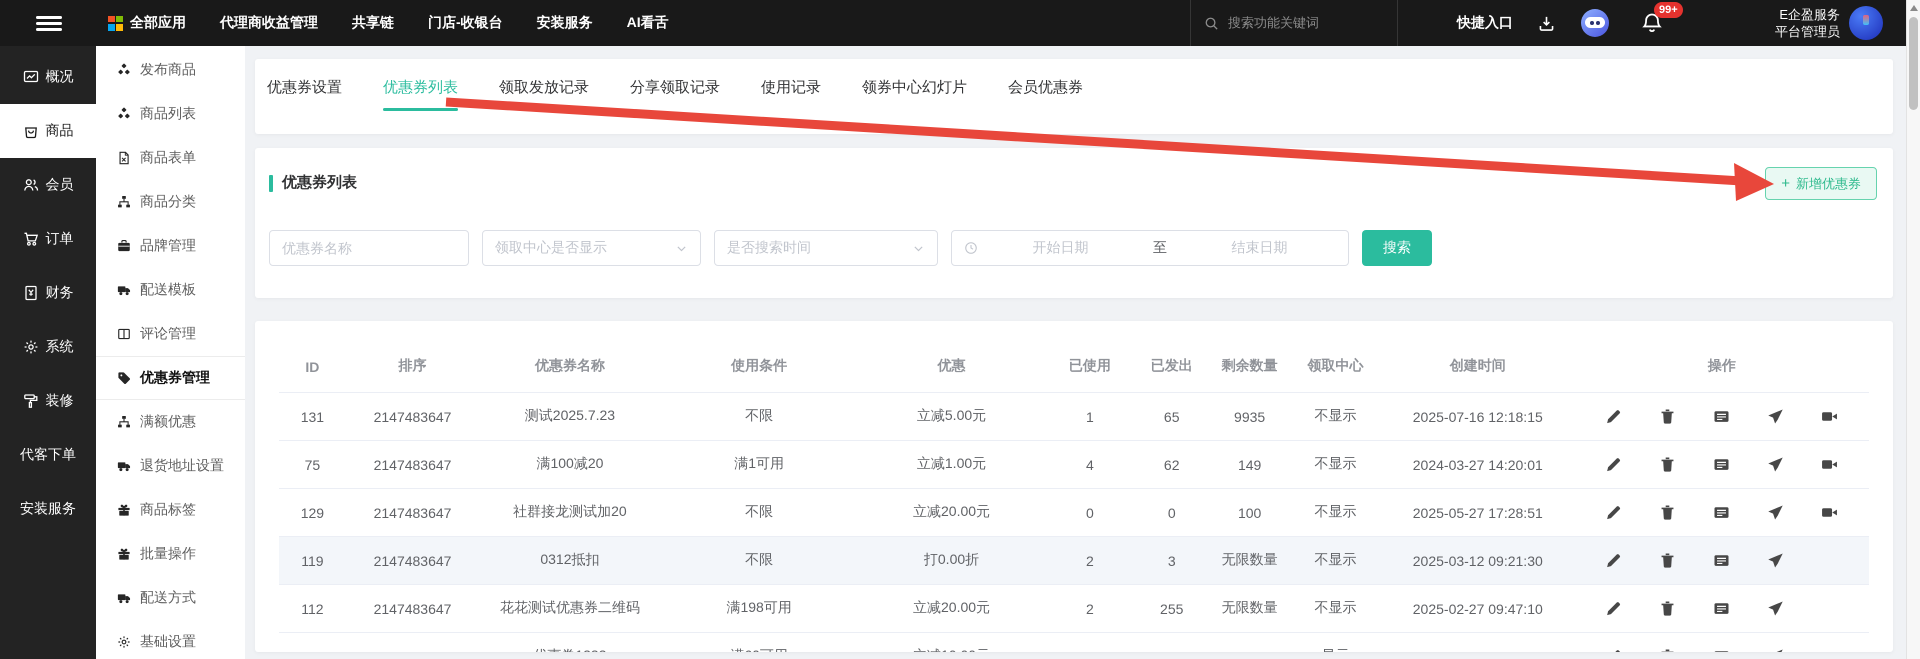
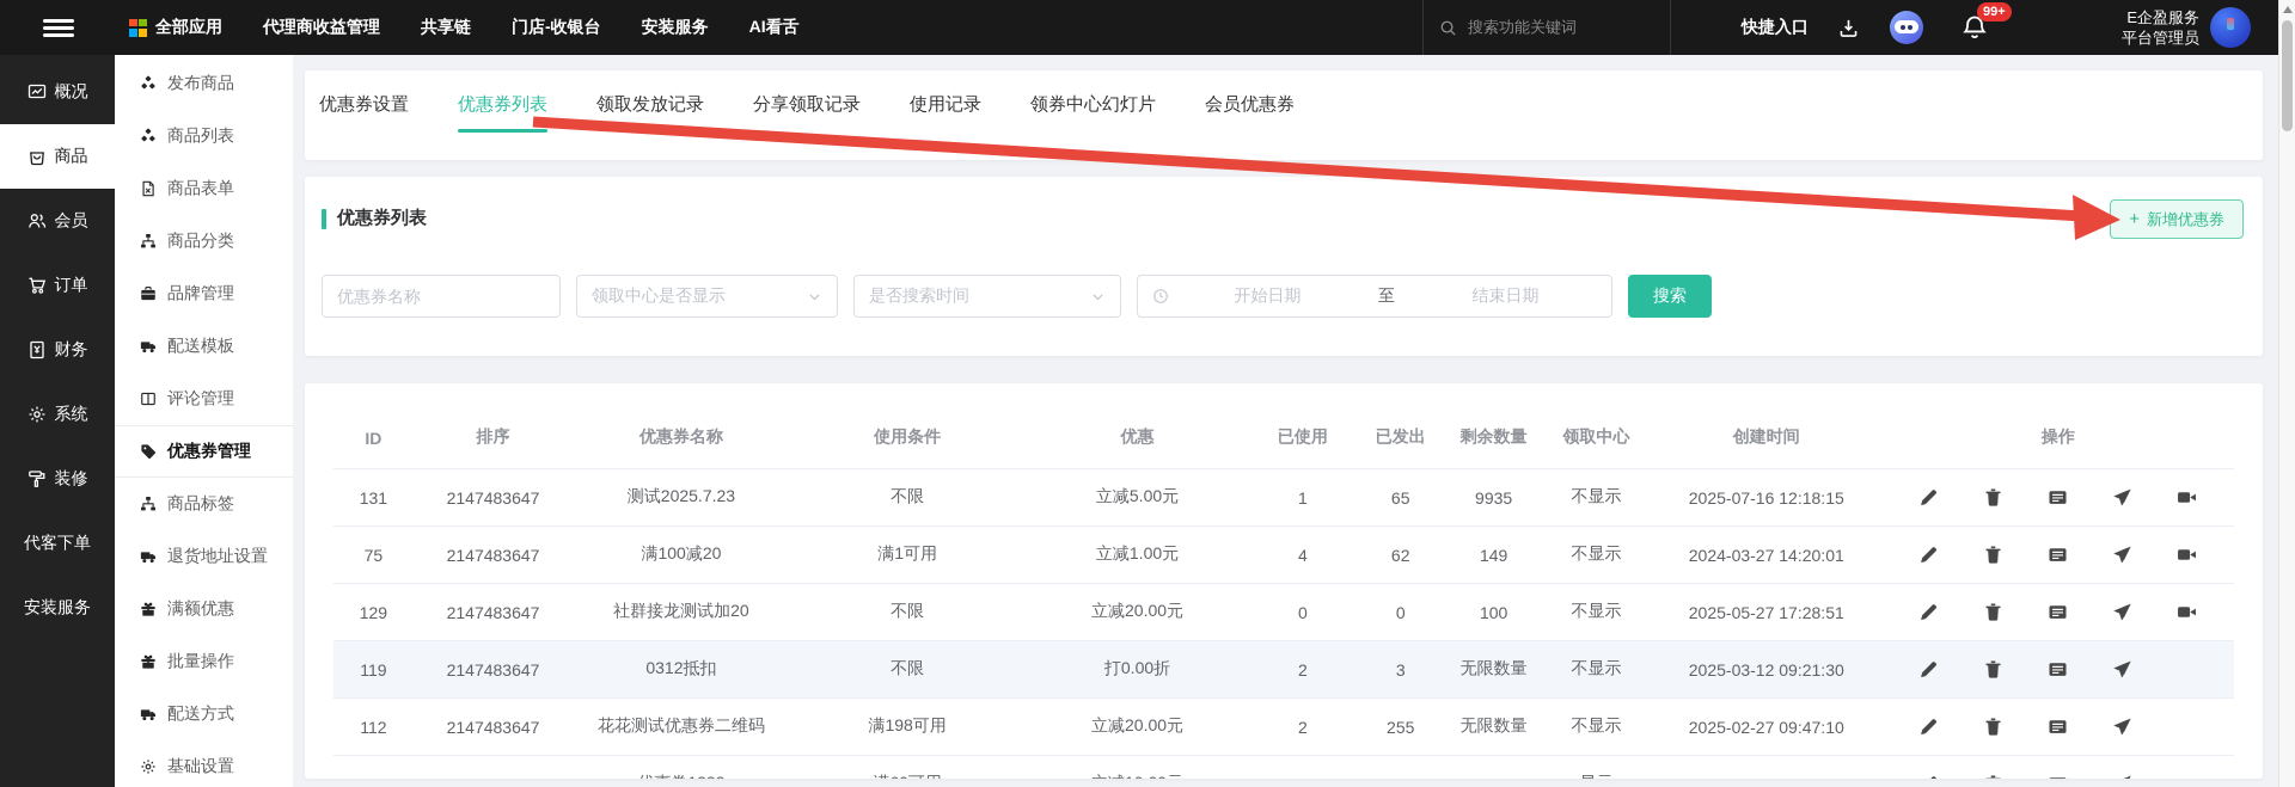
  全部应用
  代理商收益管理
  共享链
  门店-收银台
  安装服务
  AI看舌
  搜索功能关键词
  快捷入口
  99+
  E企盈服务
  平台管理员
  概况
  商品
  会员
  订单
  财务
  系统
  装修
  代客下单
  安装服务
  发布商品
  商品列表
  商品表单
  商品分类
  品牌管理
  配送模板
  评论管理
  优惠券管理
- 满额优惠
+ 商品标签
  退货地址设置
- 商品标签
+ 满额优惠
  批量操作
  配送方式
  基础设置
  优惠券设置
  优惠券列表
  领取发放记录
  分享领取记录
  使用记录
  领券中心幻灯片
  会员优惠券
  优惠券列表
  +
  新增优惠券
  优惠券名称
  领取中心是否显示
  是否搜索时间
  开始日期
  至
  结束日期
  搜索
  ID	排序	优惠券名称	使用条件	优惠	已使用	已发出	剩余数量	领取中心	创建时间	操作
  131	2147483647	测试2025.7.23	不限	立减5.00元	1	65	9935	不显示	2025-07-16 12:18:15
  75	2147483647	满100减20	满1可用	立减1.00元	4	62	149	不显示	2024-03-27 14:20:01
  129	2147483647	社群接龙测试加20	不限	立减20.00元	0	0	100	不显示	2025-05-27 17:28:51
  119	2147483647	0312抵扣	不限	打0.00折	2	3	无限数量	不显示	2025-03-12 09:21:30
  112	2147483647	花花测试优惠券二维码	满198可用	立减20.00元	2	255	无限数量	不显示	2025-02-27 09:47:10
